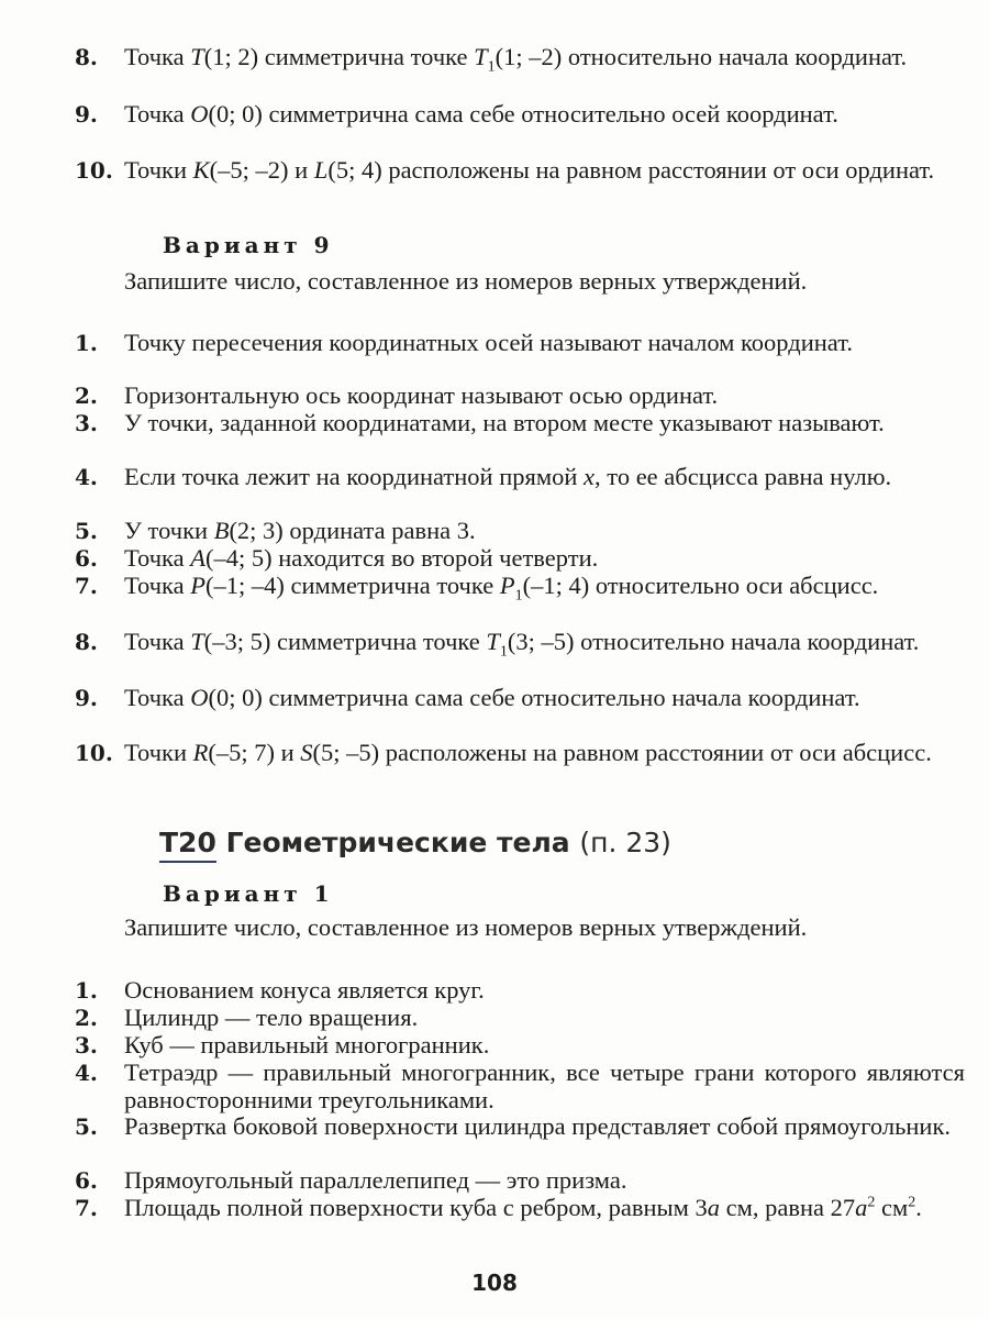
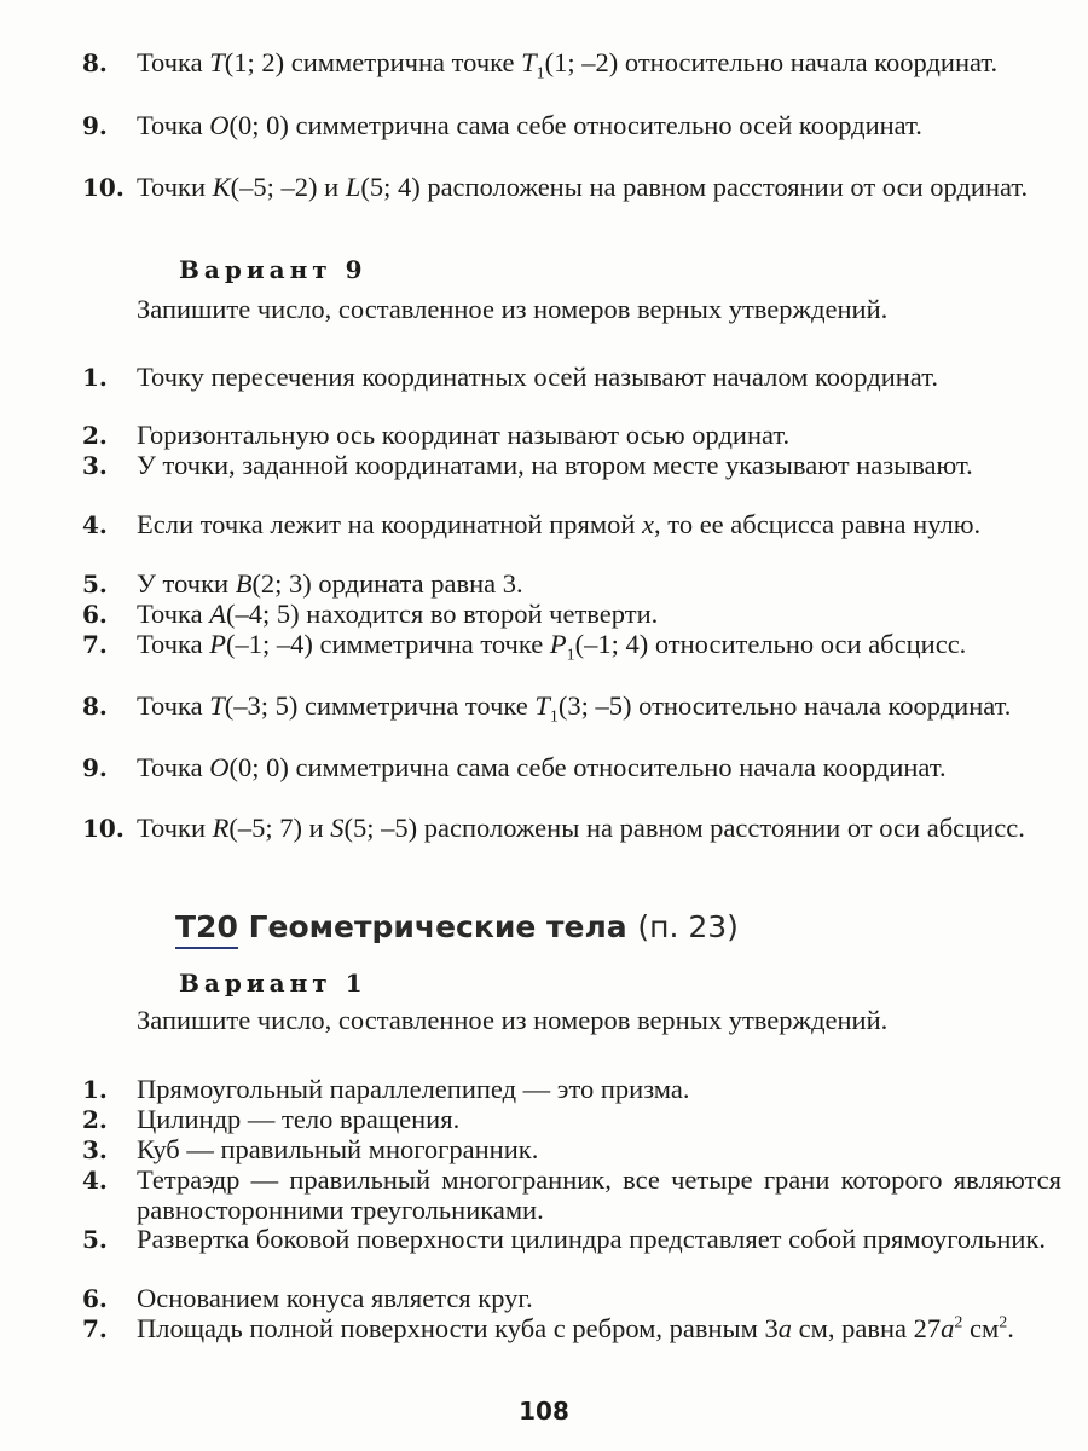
  8.
  Точка T(1; 2) симметрична точке T1(1; –2) относительно начала координат.
  9.
  Точка O(0; 0) симметрична сама себе относительно осей координат.
  10.
  Точки K(–5; –2) и L(5; 4) расположены на равном расстоянии от оси ординат.
  Вариант 9
  Запишите число, составленное из номеров верных утверждений.
  1.
  Точку пересечения координатных осей называют началом координат.
  2.
  Горизонтальную ось координат называют осью ординат.
  3.
  У точки, заданной координатами, на втором месте указывают называют.
  4.
  Если точка лежит на координатной прямой x, то ее абсцисса равна нулю.
  5.
  У точки B(2; 3) ордината равна 3.
  6.
  Точка A(–4; 5) находится во второй четверти.
  7.
  Точка P(–1; –4) симметрична точке P1(–1; 4) относительно оси абсцисс.
  8.
  Точка T(–3; 5) симметрична точке T1(3; –5) относительно начала координат.
  9.
  Точка O(0; 0) симметрична сама себе относительно начала координат.
  10.
  Точки R(–5; 7) и S(5; –5) расположены на равном расстоянии от оси абсцисс.
  T20 Геометрические тела (п. 23)
  Вариант 1
  Запишите число, составленное из номеров верных утверждений.
  1.
- Основанием конуса является круг.
+ Прямоугольный параллелепипед — это призма.
  2.
  Цилиндр — тело вращения.
  3.
  Куб — правильный многогранник.
  4.
  Тетраэдр — правильный многогранник, все четыре грани которого являются равносторонними треугольниками.
  5.
  Развертка боковой поверхности цилиндра представляет собой прямоугольник.
  6.
- Прямоугольный параллелепипед — это призма.
+ Основанием конуса является круг.
  7.
  Площадь полной поверхности куба с ребром, равным 3a см, равна 27a2 см2.
  108
